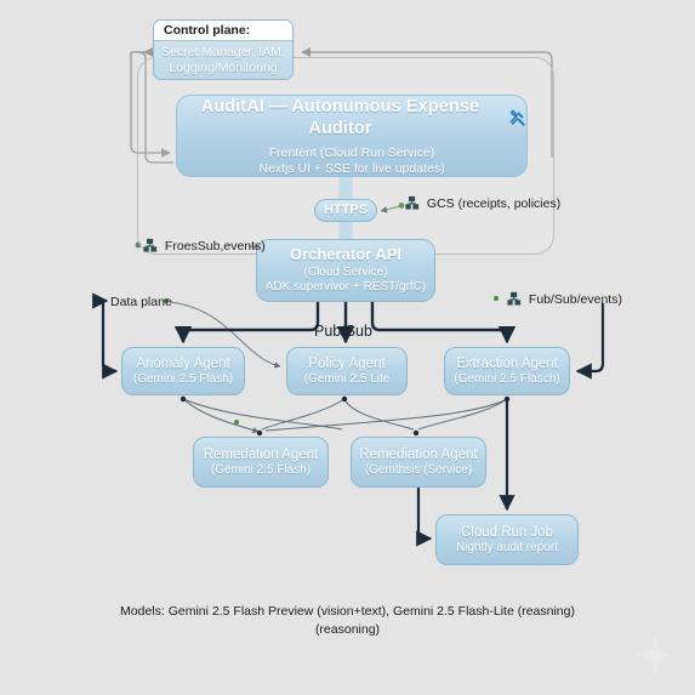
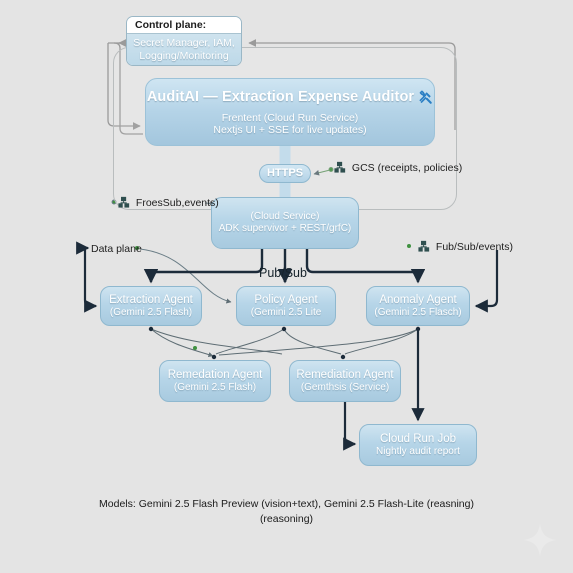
  Control plane:
  Secret Manager, IAM,
  Logging/Monitoring
- AuditAI — Autonumous Expense Auditor
+ AuditAI — Extraction Expense Auditor
  Frentent (Cloud Run Service)
  Nextjs UI + SSE for live updates)
  HTTPS
- Orcherator API
  (Cloud Service)
  ADK supervivor + REST/grfC)
- Anomaly Agent
+ Extraction Agent
  (Gemini 2.5 Flash)
  Policy Agent
  (Gemini 2.5 Lite
- Extraction Agent
+ Anomaly Agent
  (Gemini 2.5 Flasch)
  Remedation Agent
  (Gemini 2.5 Flash)
  Remediation Agent
  (Gemthsis (Service)
  Cloud Run Job
  Nightly audit report
  GCS (receipts, policies)
  FroesSub,events)
  Fub/Sub/events)
  Data plane
  Pub/Sub
  Models: Gemini 2.5 Flash Preview (vision+text), Gemini 2.5 Flash-Lite (reasning)
  (reasoning)
